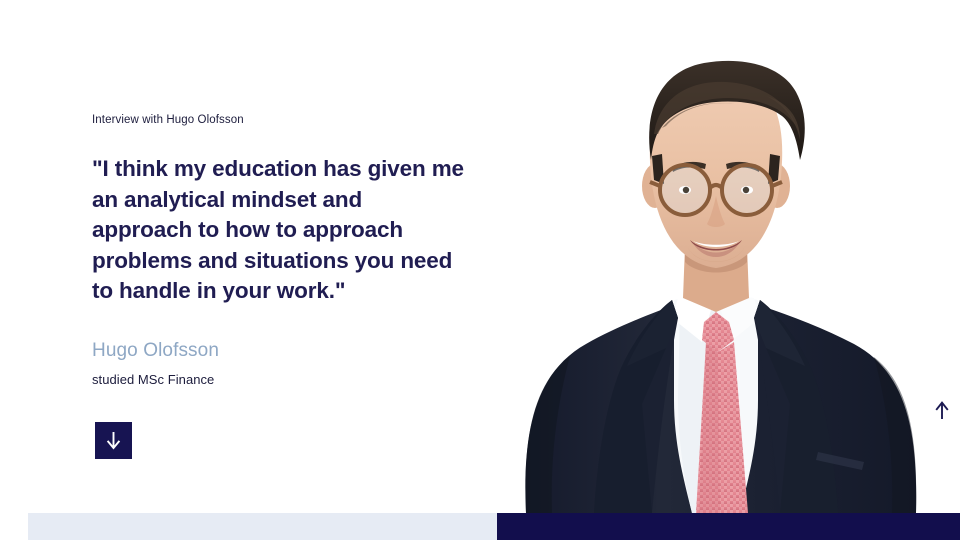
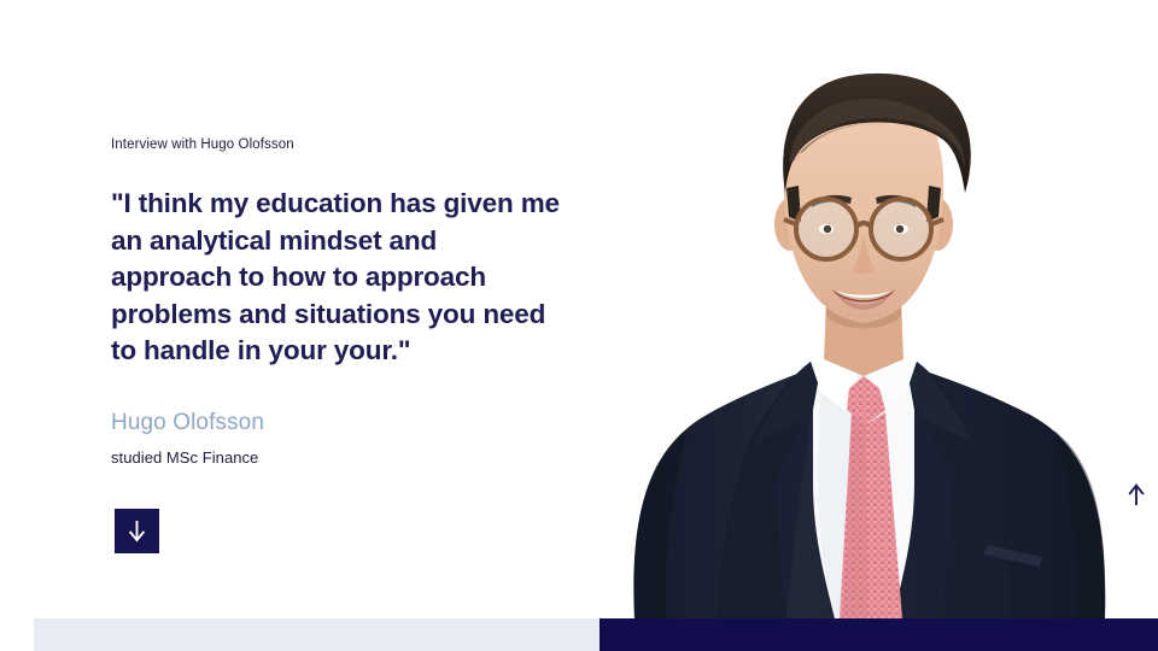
  Interview with Hugo Olofsson
- "I think my education has given me an analytical mindset and approach to how to approach problems and situations you need to handle in your work."
+ "I think my education has given me an analytical mindset and approach to how to approach problems and situations you need to handle in your your."
  Hugo Olofsson
  studied MSc Finance
